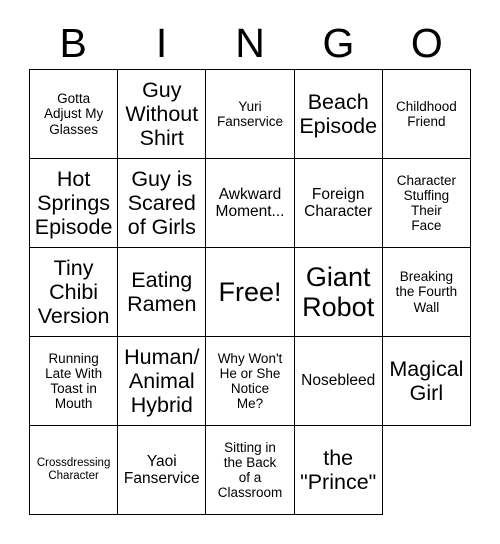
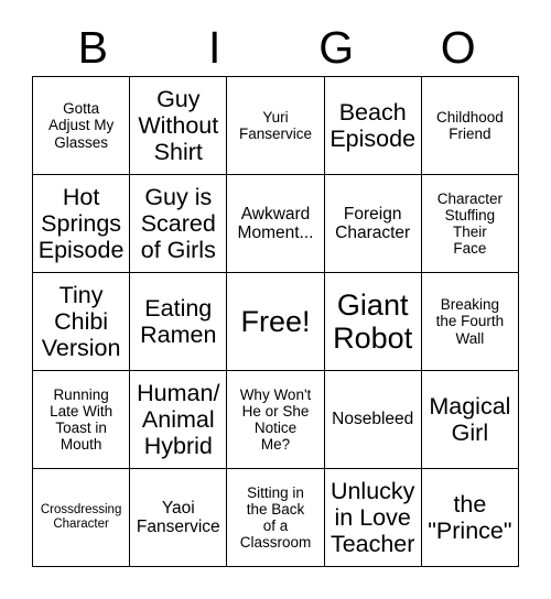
  B
  I
- N
  G
  O
  Gotta
  Adjust My
  Glasses
  Guy
  Without
  Shirt
  Yuri
  Fanservice
  Beach
  Episode
  Childhood
  Friend
  Hot
  Springs
  Episode
  Guy is
  Scared
  of Girls
  Awkward
  Moment...
  Foreign
  Character
  Character
  Stuffing
  Their
  Face
  Tiny
  Chibi
  Version
  Eating
  Ramen
  Free!
  Giant
  Robot
  Breaking
  the Fourth
  Wall
  Running
  Late With
  Toast in
  Mouth
  Human/
  Animal
  Hybrid
  Why Won't
  He or She
  Notice
  Me?
  Nosebleed
  Magical
  Girl
  Crossdressing
  Character
  Yaoi
  Fanservice
  Sitting in
  the Back
  of a
  Classroom
+ Unlucky
+ in Love
+ Teacher
  the
  "Prince"
